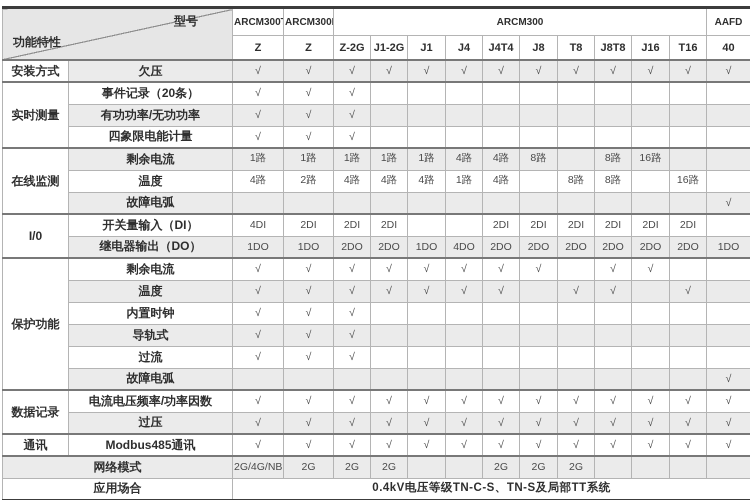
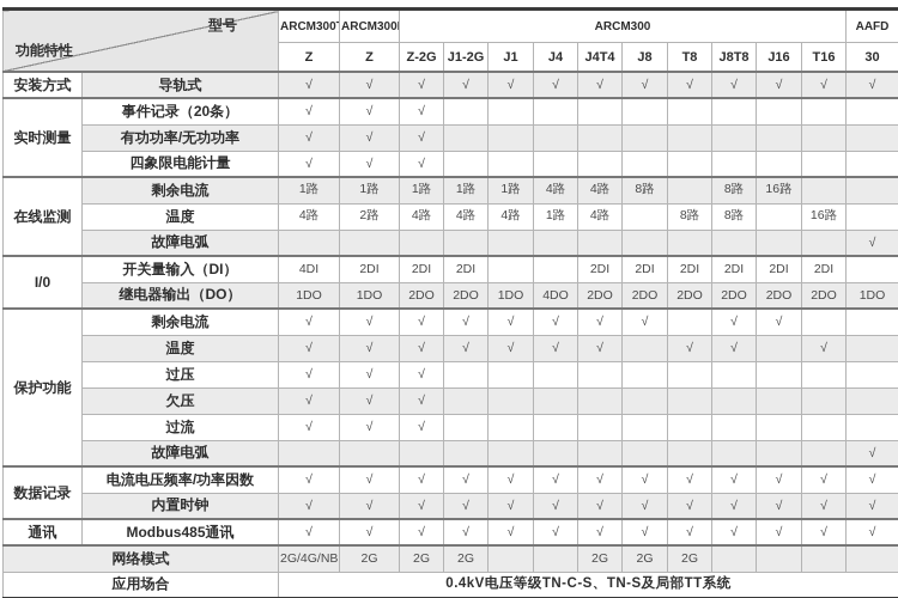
  型号功能特性	ARCM300	ARCM300	ARCM300	AAFD
- Z	Z	Z-2G	J1-2G	J1	J4	J4T4	J8	T8	J8T8	J16	T16	40
+ Z	Z	Z-2G	J1-2G	J1	J4	J4T4	J8	T8	J8T8	J16	T16	30
- 安装方式	欠压	√	√	√	√	√	√	√	√	√	√	√	√	√
+ 安装方式	导轨式	√	√	√	√	√	√	√	√	√	√	√	√	√
  实时测量	事件记录（20条）	√	√	√
  有功功率/无功功率	√	√	√
  四象限电能计量	√	√	√
  在线监测	剩余电流	1路	1路	1路	1路	1路	4路	4路	8路		8路	16路
  温度	4路	2路	4路	4路	4路	1路	4路		8路	8路		16路
  故障电弧													√
  I/0	开关量输入（DI）	4DI	2DI	2DI	2DI			2DI	2DI	2DI	2DI	2DI	2DI
  继电器输出（DO）	1DO	1DO	2DO	2DO	1DO	4DO	2DO	2DO	2DO	2DO	2DO	2DO	1DO
  保护功能	剩余电流	√	√	√	√	√	√	√	√		√	√
  温度	√	√	√	√	√	√	√		√	√		√
- 内置时钟	√	√	√
+ 过压	√	√	√
- 导轨式	√	√	√
+ 欠压	√	√	√
  过流	√	√	√
  故障电弧													√
  数据记录	电流电压频率/功率因数	√	√	√	√	√	√	√	√	√	√	√	√	√
- 过压	√	√	√	√	√	√	√	√	√	√	√	√	√
+ 内置时钟	√	√	√	√	√	√	√	√	√	√	√	√	√
  通讯	Modbus485通讯	√	√	√	√	√	√	√	√	√	√	√	√	√
  网络模式	2G/4G/NB	2G	2G	2G			2G	2G	2G
  应用场合	0.4kV电压等级TN-C-S、TN-S及局部TT系统
